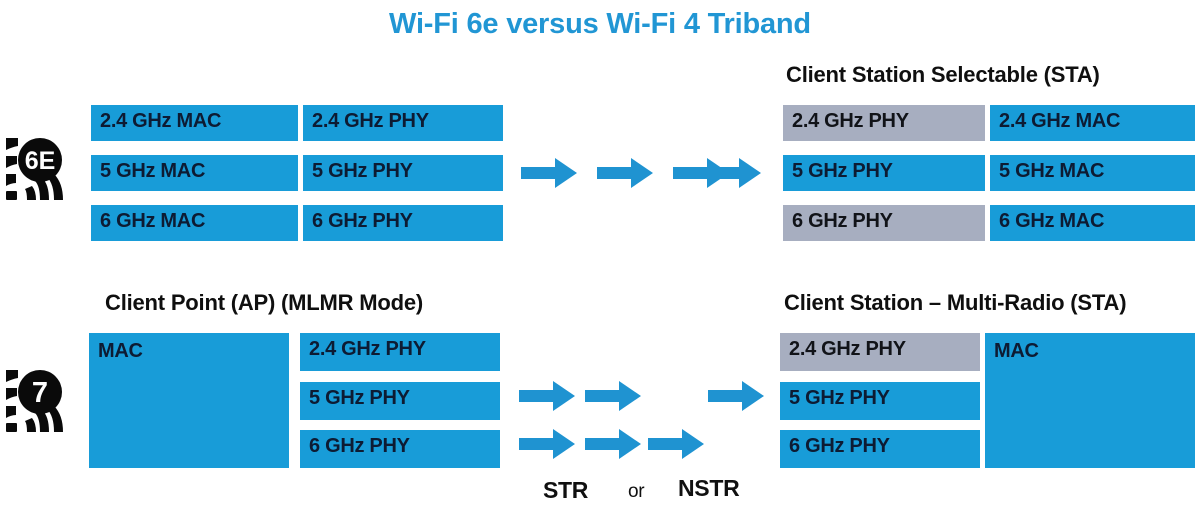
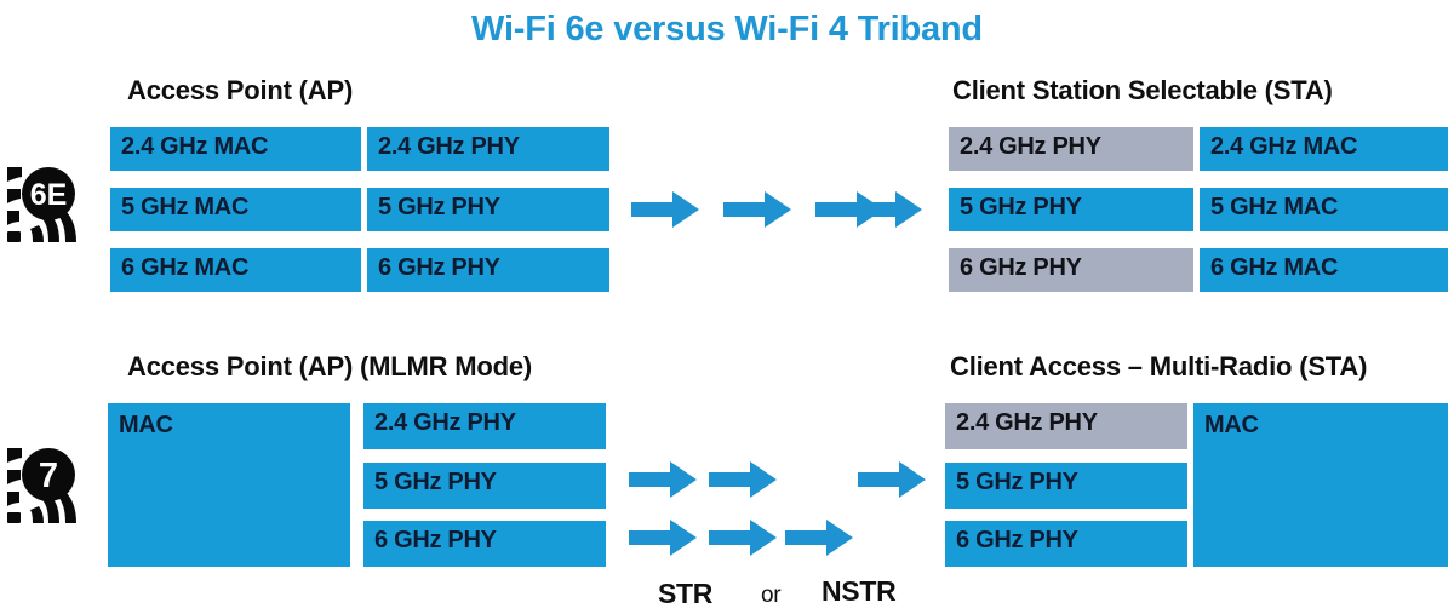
  Wi-Fi 6e versus Wi-Fi 4 Triband
  6E
+ Access Point (AP)
  2.4 GHz MAC
  5 GHz MAC
  6 GHz MAC
  2.4 GHz PHY
  5 GHz PHY
  6 GHz PHY
  Client Station Selectable (STA)
  2.4 GHz PHY
  5 GHz PHY
  6 GHz PHY
  2.4 GHz MAC
  5 GHz MAC
  6 GHz MAC
  7
- Client Point (AP) (MLMR Mode)
+ Access Point (AP) (MLMR Mode)
  MAC
  2.4 GHz PHY
  5 GHz PHY
  6 GHz PHY
  STR
  or
  NSTR
- Client Station – Multi-Radio (STA)
+ Client Access – Multi-Radio (STA)
  2.4 GHz PHY
  5 GHz PHY
  6 GHz PHY
  MAC
